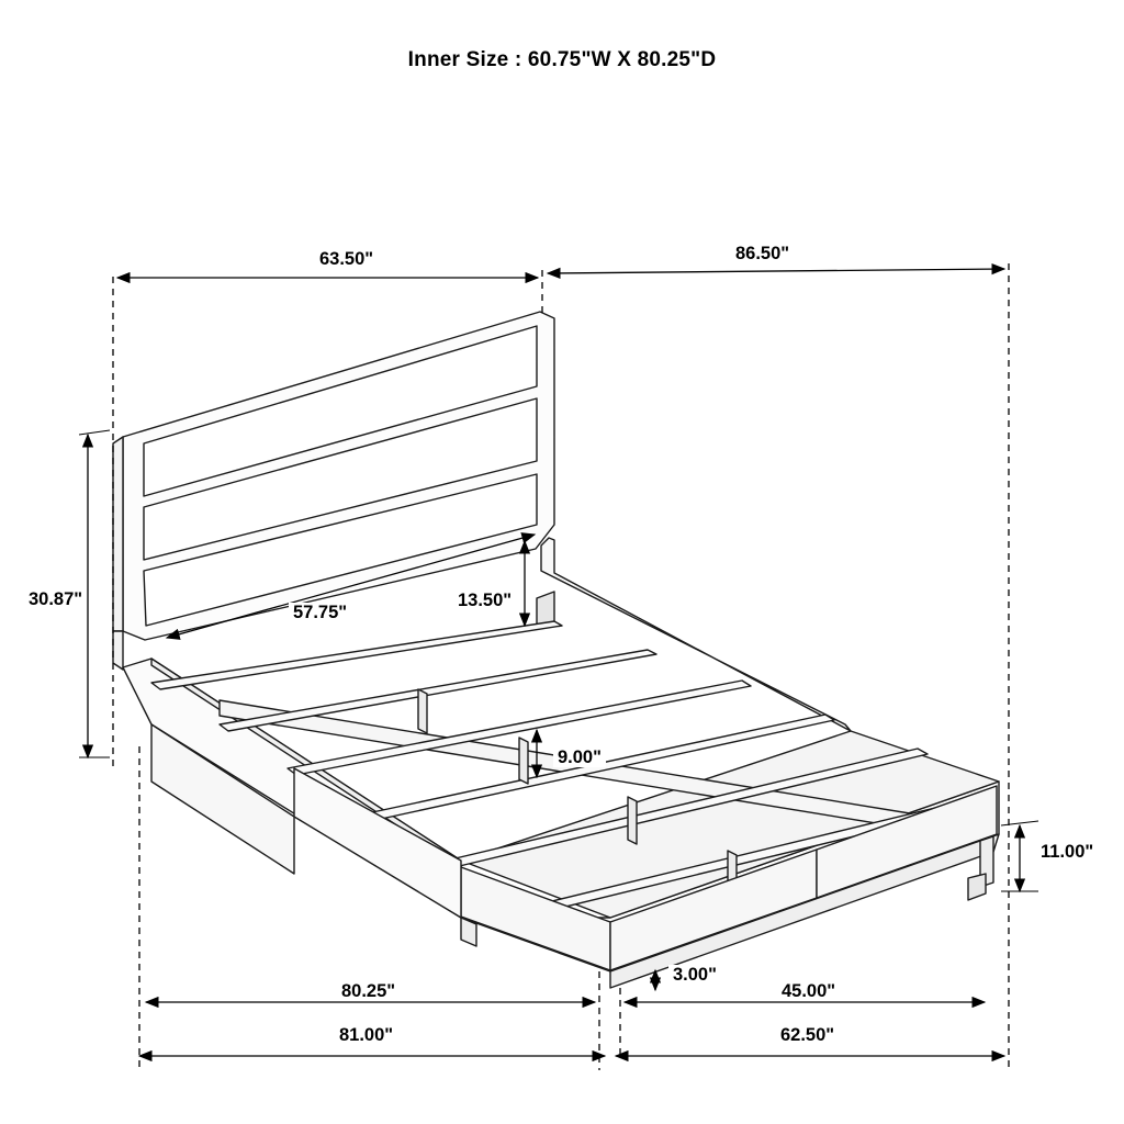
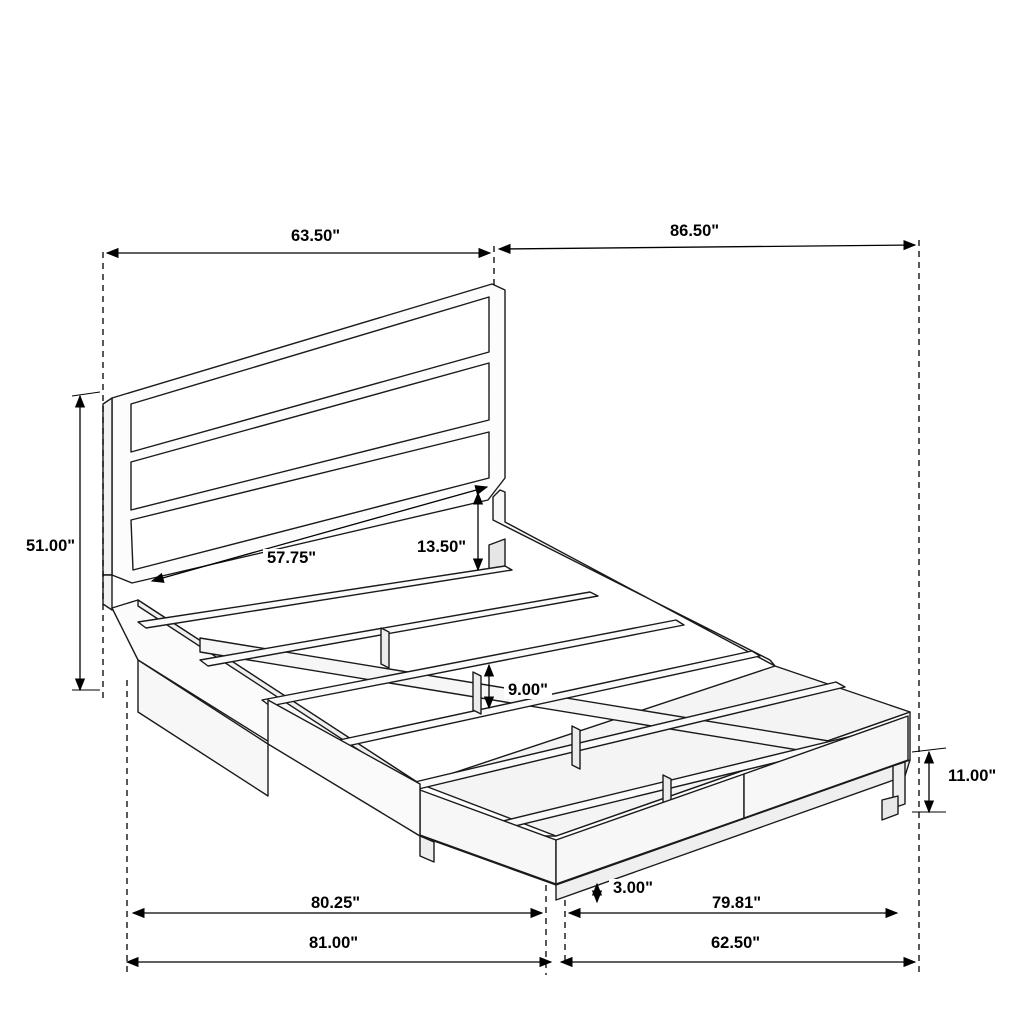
- Inner Size : 60.75"W X 80.25"D
  63.50"
  86.50"
- 30.87"
+ 51.00"
  57.75"
  13.50"
  9.00"
  11.00"
  3.00"
  80.25"
- 45.00"
+ 79.81"
  81.00"
  62.50"
